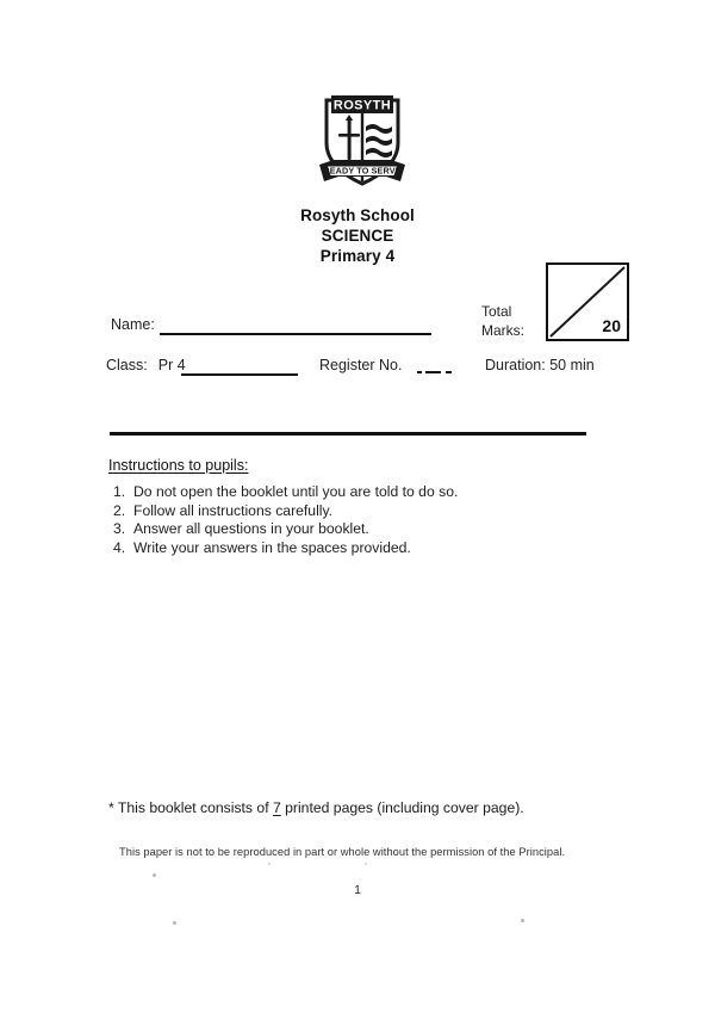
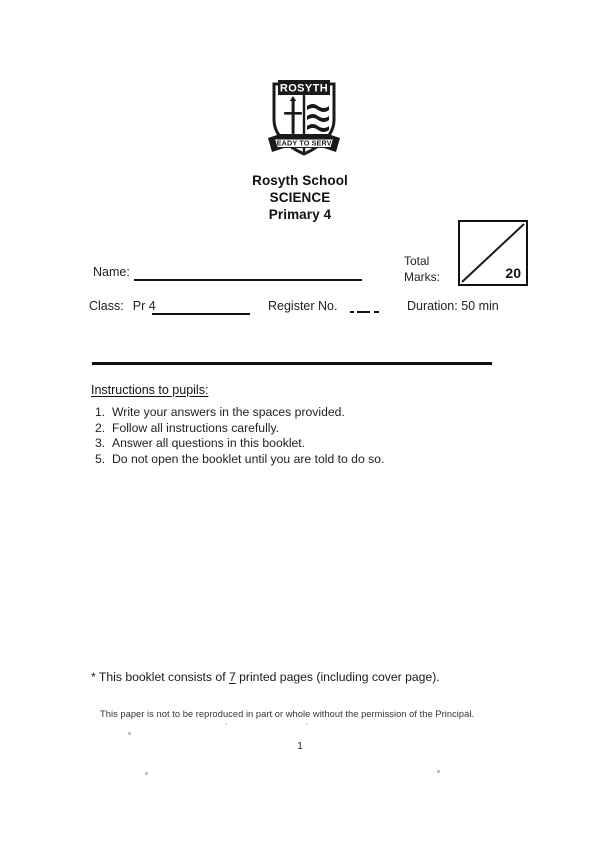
  ROSYTH
  READY TO SERVE
  Rosyth School
  SCIENCE
  Primary 4
  Total
  Marks:
  20
  Name:
  Class: Pr 4
  Register No.
  Duration: 50 min
  Instructions to pupils:
  1.
- Do not open the booklet until you are told to do so.
+ Write your answers in the spaces provided.
  2.
  Follow all instructions carefully.
  3.
- Answer all questions in your booklet.
+ Answer all questions in this booklet.
- 4.
+ 5.
- Write your answers in the spaces provided.
+ Do not open the booklet until you are told to do so.
  * This booklet consists of 7 printed pages (including cover page).
  This paper is not to be reproduced in part or whole without the permission of the Principal.
  1
